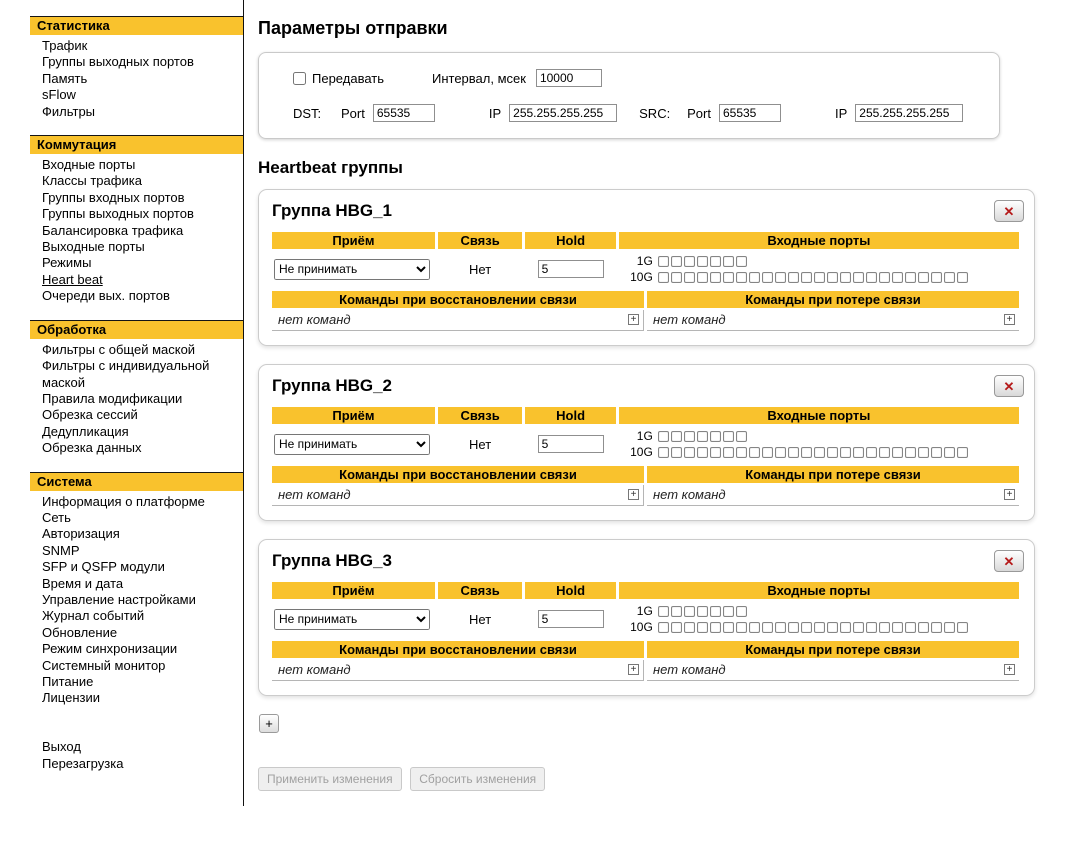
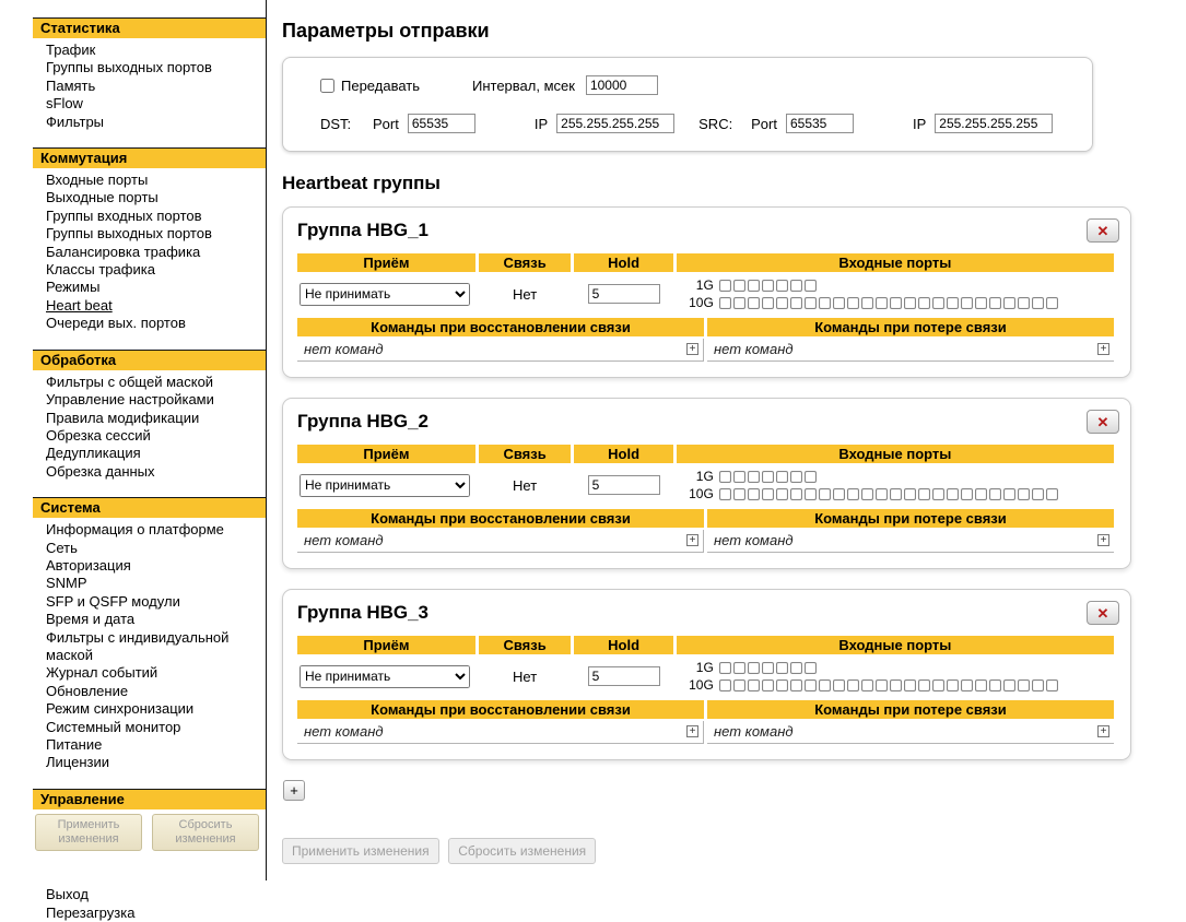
  Статистика
  Трафик
  Группы выходных портов
  Память
  sFlow
  Фильтры
  Коммутация
  Входные порты
- Классы трафика
+ Выходные порты
  Группы входных портов
  Группы выходных портов
  Балансировка трафика
- Выходные порты
+ Классы трафика
  Режимы
  Heart beat
  Очереди вых. портов
  Обработка
  Фильтры с общей маской
- Фильтры с индивидуальной маской
+ Управление настройками
  Правила модификации
  Обрезка сессий
  Дедупликация
  Обрезка данных
  Система
  Информация о платформе
  Сеть
  Авторизация
  SNMP
  SFP и QSFP модули
  Время и дата
- Управление настройками
+ Фильтры с индивидуальной маской
  Журнал событий
  Обновление
  Режим синхронизации
  Системный монитор
  Питание
  Лицензии
+ Управление
+ Применить изменения
+ Сбросить изменения
  Выход
  Перезагрузка
  Параметры отправки
  Передавать
  Интервал, мсек
  10000
  DST:
  Port
  65535
  IP
  255.255.255.255
  SRC:
  Port
  65535
  IP
  255.255.255.255
  Heartbeat группы
  Группа HBG_1
  ✕
  Приём	Связь	Hold	Входные порты
  Не принимать	Нет	5	1G 10G
  Команды при восстановлении связи	Команды при потере связи
  нет команд	нет команд
  Группа HBG_2
  ✕
  Приём	Связь	Hold	Входные порты
  Не принимать	Нет	5	1G 10G
  Команды при восстановлении связи	Команды при потере связи
  нет команд	нет команд
  Группа HBG_3
  ✕
  Приём	Связь	Hold	Входные порты
  Не принимать	Нет	5	1G 10G
  Команды при восстановлении связи	Команды при потере связи
  нет команд	нет команд
  +
  Применить изменения Сбросить изменения
